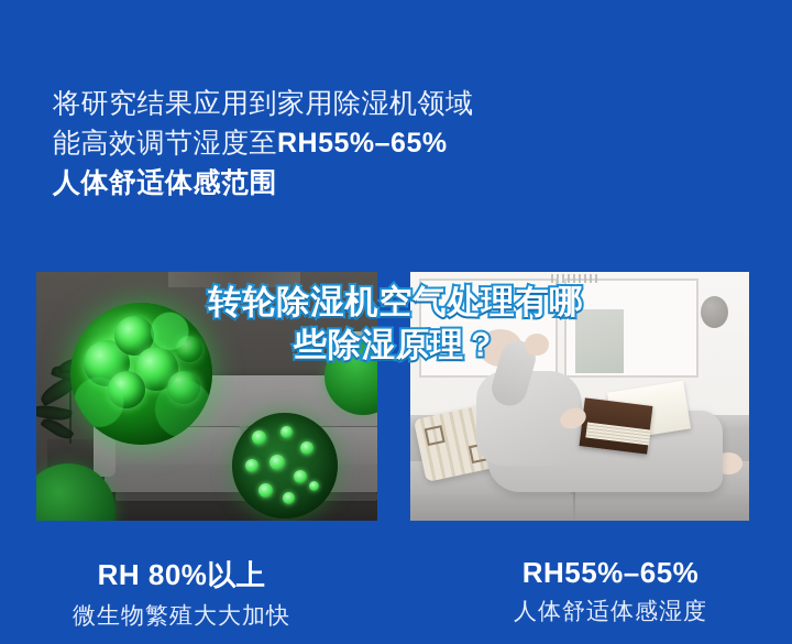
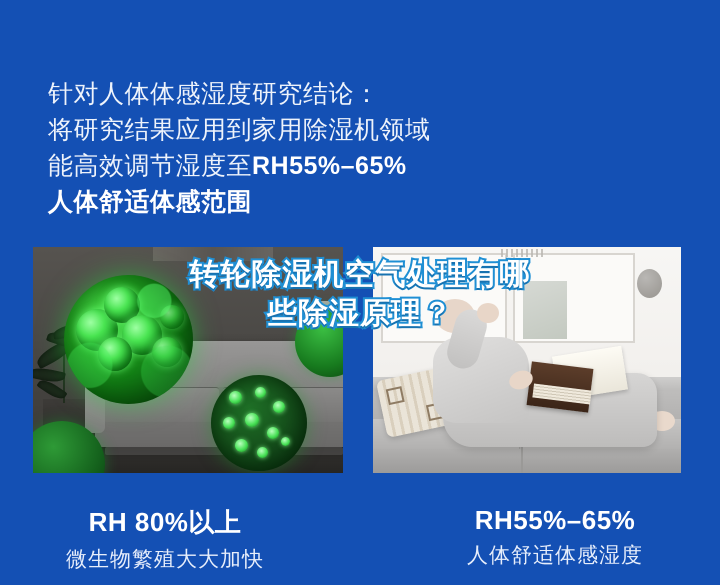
+ 针对人体体感湿度研究结论：
  将研究结果应用到家用除湿机领域
  能高效调节湿度至RH55%–65%
  人体舒适体感范围
  转轮除湿机空气处理有哪
  些除湿原理？
  RH 80%以上
  微生物繁殖大大加快
  RH55%–65%
  人体舒适体感湿度
